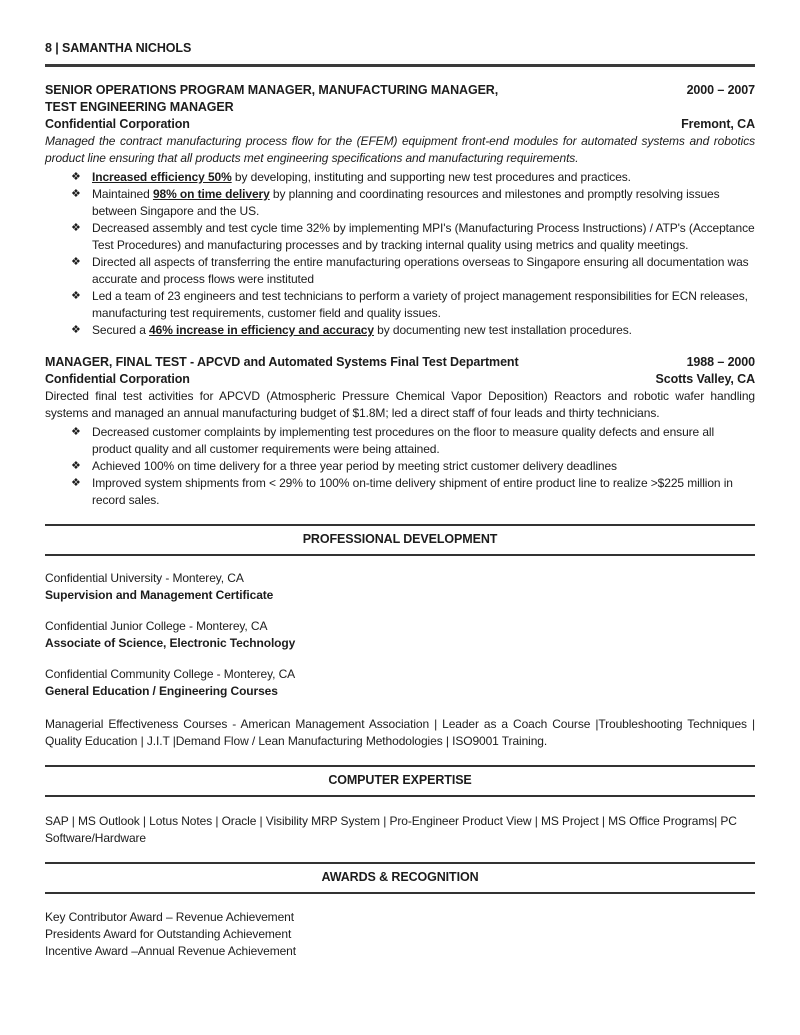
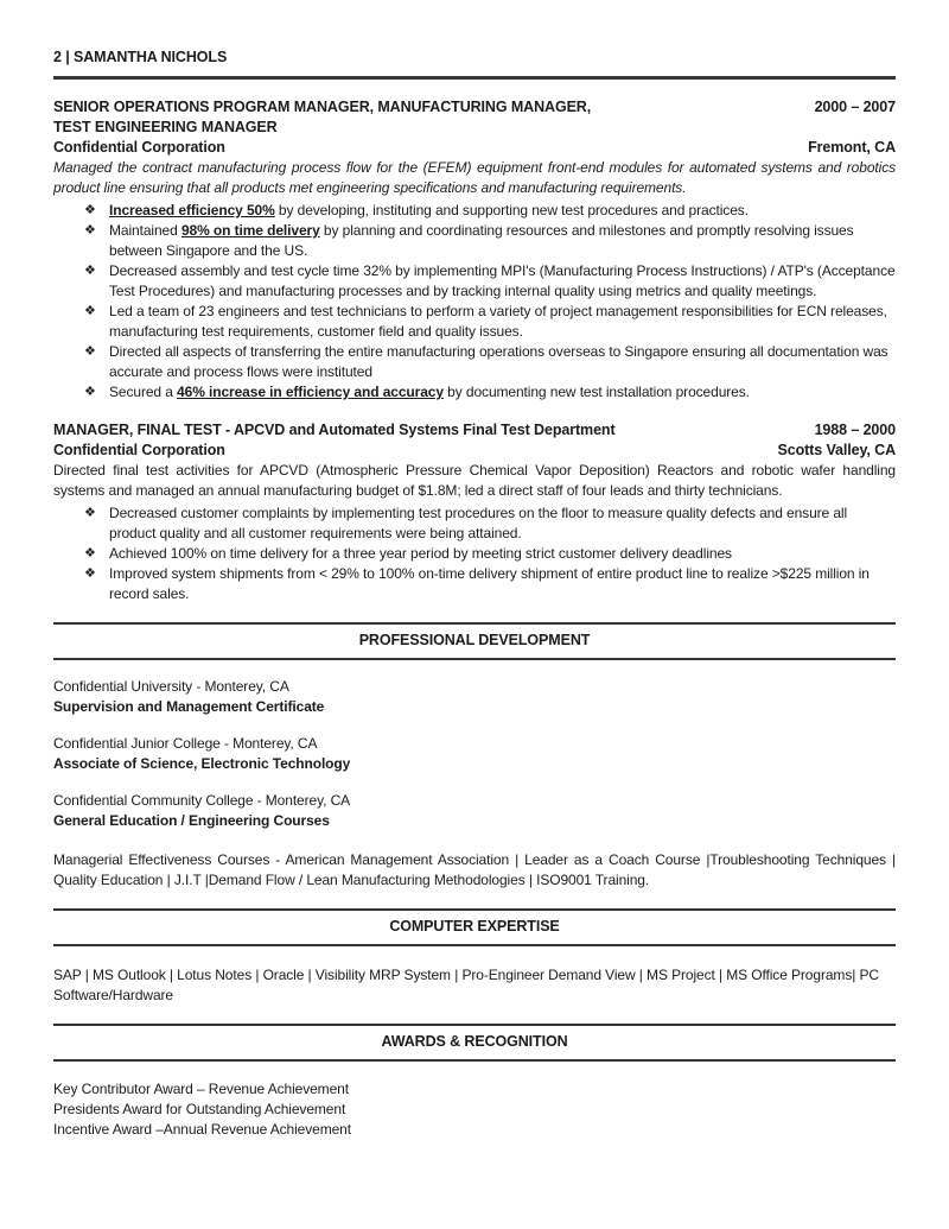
- 8 | SAMANTHA NICHOLS
+ 2 | SAMANTHA NICHOLS
  SENIOR OPERATIONS PROGRAM MANAGER, MANUFACTURING MANAGER,
  2000 – 2007
  TEST ENGINEERING MANAGER
  Confidential Corporation
  Fremont, CA
  Managed the contract manufacturing process flow for the (EFEM) equipment front-end modules for automated systems and robotics product line ensuring that all products met engineering specifications and manufacturing requirements.
  ❖
  Increased efficiency 50% by developing, instituting and supporting new test procedures and practices.
  ❖
  Maintained 98% on time delivery by planning and coordinating resources and milestones and promptly resolving issues between Singapore and the US.
  ❖
  Decreased assembly and test cycle time 32% by implementing MPI's (Manufacturing Process Instructions) / ATP's (Acceptance Test Procedures) and manufacturing processes and by tracking internal quality using metrics and quality meetings.
  ❖
- Directed all aspects of transferring the entire manufacturing operations overseas to Singapore ensuring all documentation was accurate and process flows were instituted
+ Led a team of 23 engineers and test technicians to perform a variety of project management responsibilities for ECN releases, manufacturing test requirements, customer field and quality issues.
  ❖
- Led a team of 23 engineers and test technicians to perform a variety of project management responsibilities for ECN releases, manufacturing test requirements, customer field and quality issues.
+ Directed all aspects of transferring the entire manufacturing operations overseas to Singapore ensuring all documentation was accurate and process flows were instituted
  ❖
  Secured a 46% increase in efficiency and accuracy by documenting new test installation procedures.
  MANAGER, FINAL TEST - APCVD and Automated Systems Final Test Department
  1988 – 2000
  Confidential Corporation
  Scotts Valley, CA
  Directed final test activities for APCVD (Atmospheric Pressure Chemical Vapor Deposition) Reactors and robotic wafer handling systems and managed an annual manufacturing budget of $1.8M; led a direct staff of four leads and thirty technicians.
  ❖
  Decreased customer complaints by implementing test procedures on the floor to measure quality defects and ensure all product quality and all customer requirements were being attained.
  ❖
  Achieved 100% on time delivery for a three year period by meeting strict customer delivery deadlines
  ❖
  Improved system shipments from < 29% to 100% on-time delivery shipment of entire product line to realize >$225 million in record sales.
  PROFESSIONAL DEVELOPMENT
  Confidential University - Monterey, CA
  Supervision and Management Certificate
  Confidential Junior College - Monterey, CA
  Associate of Science, Electronic Technology
  Confidential Community College - Monterey, CA
  General Education / Engineering Courses
  Managerial Effectiveness Courses - American Management Association | Leader as a Coach Course |Troubleshooting Techniques | Quality Education | J.I.T |Demand Flow / Lean Manufacturing Methodologies | ISO9001 Training.
  COMPUTER EXPERTISE
- SAP | MS Outlook | Lotus Notes | Oracle | Visibility MRP System | Pro-Engineer Product View | MS Project | MS Office Programs| PC Software/Hardware
+ SAP | MS Outlook | Lotus Notes | Oracle | Visibility MRP System | Pro-Engineer Demand View | MS Project | MS Office Programs| PC Software/Hardware
  AWARDS & RECOGNITION
  Key Contributor Award – Revenue Achievement
  Presidents Award for Outstanding Achievement
  Incentive Award –Annual Revenue Achievement
